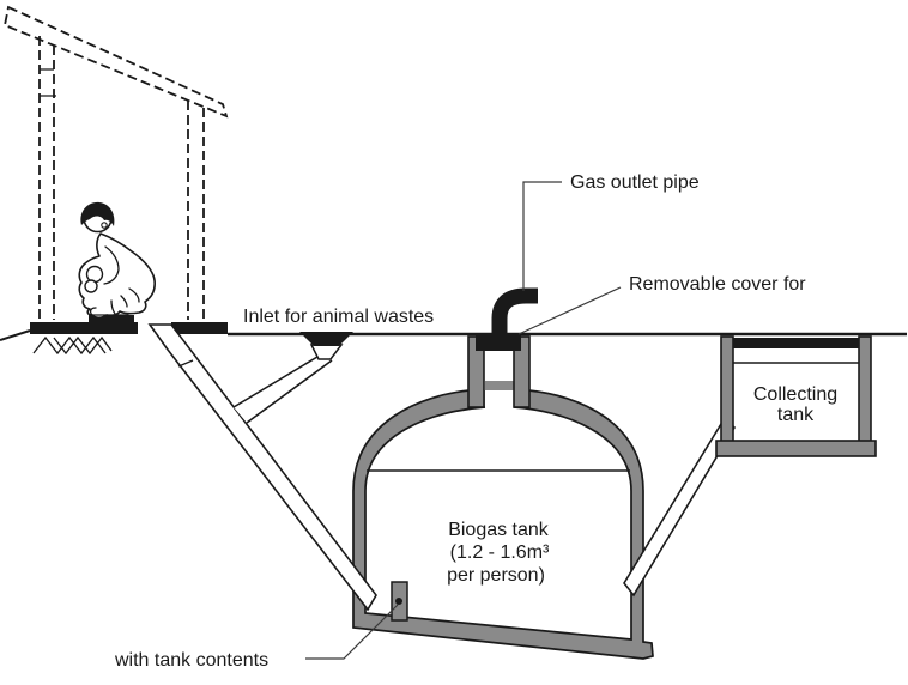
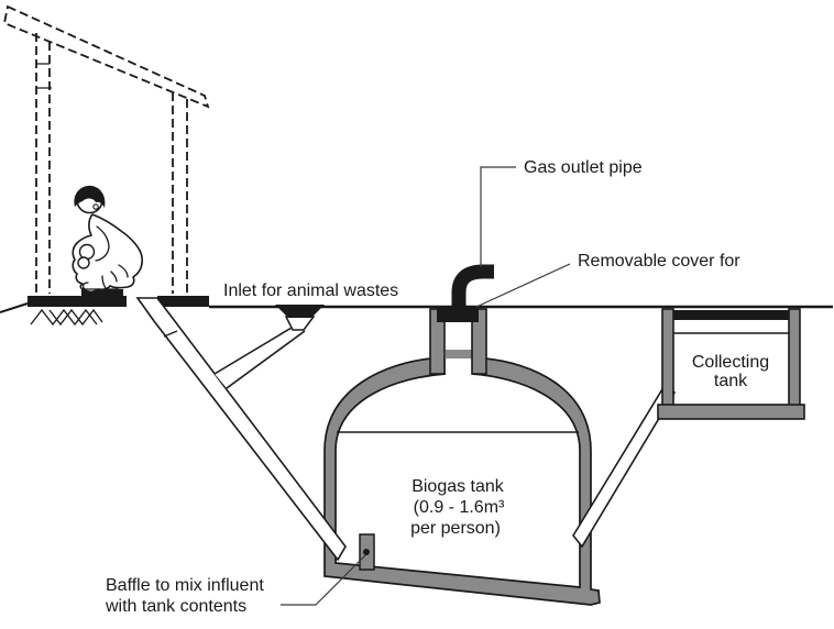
  Inlet for animal wastes
  Gas outlet pipe
  Removable cover for
  Collecting
  tank
  Biogas tank
- (1.2 - 1.6m³
+ (0.9 - 1.6m³
  per person)
+ Baffle to mix influent
  with tank contents
